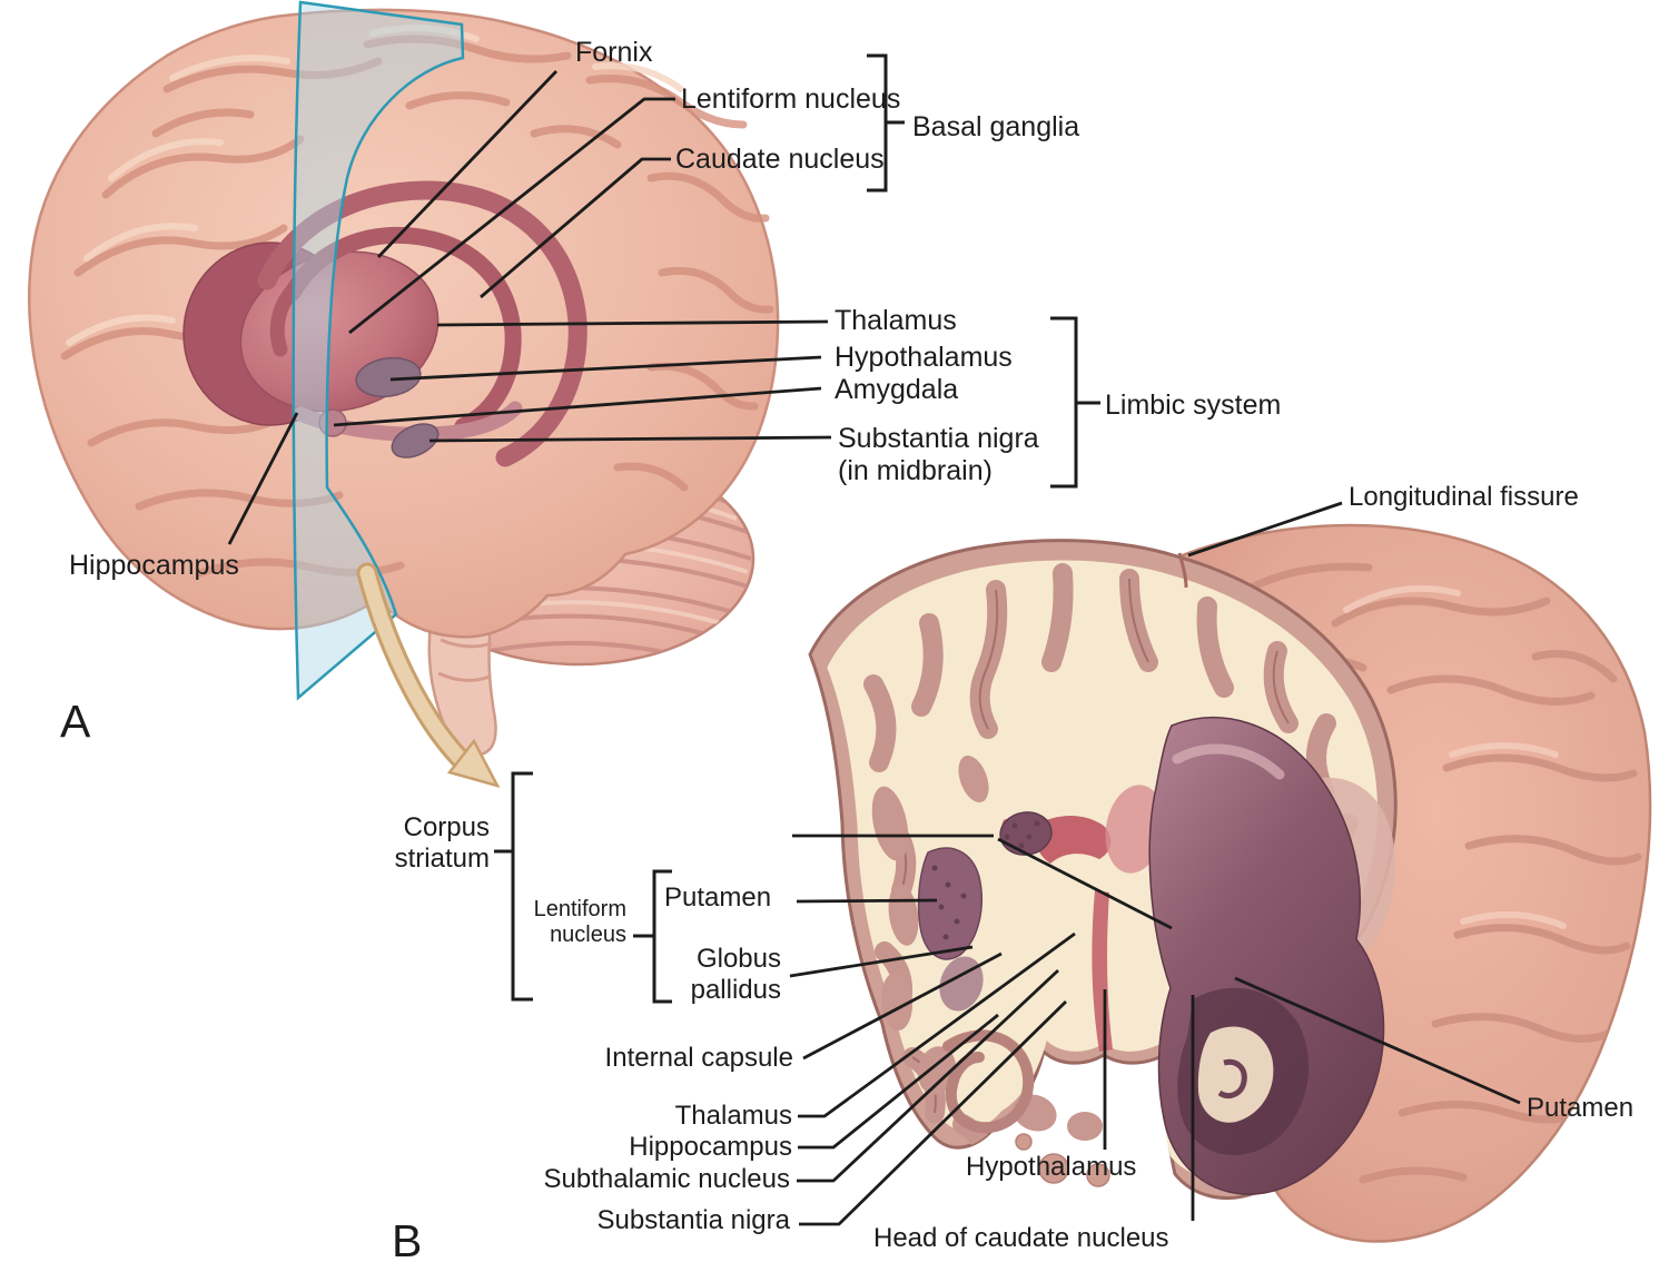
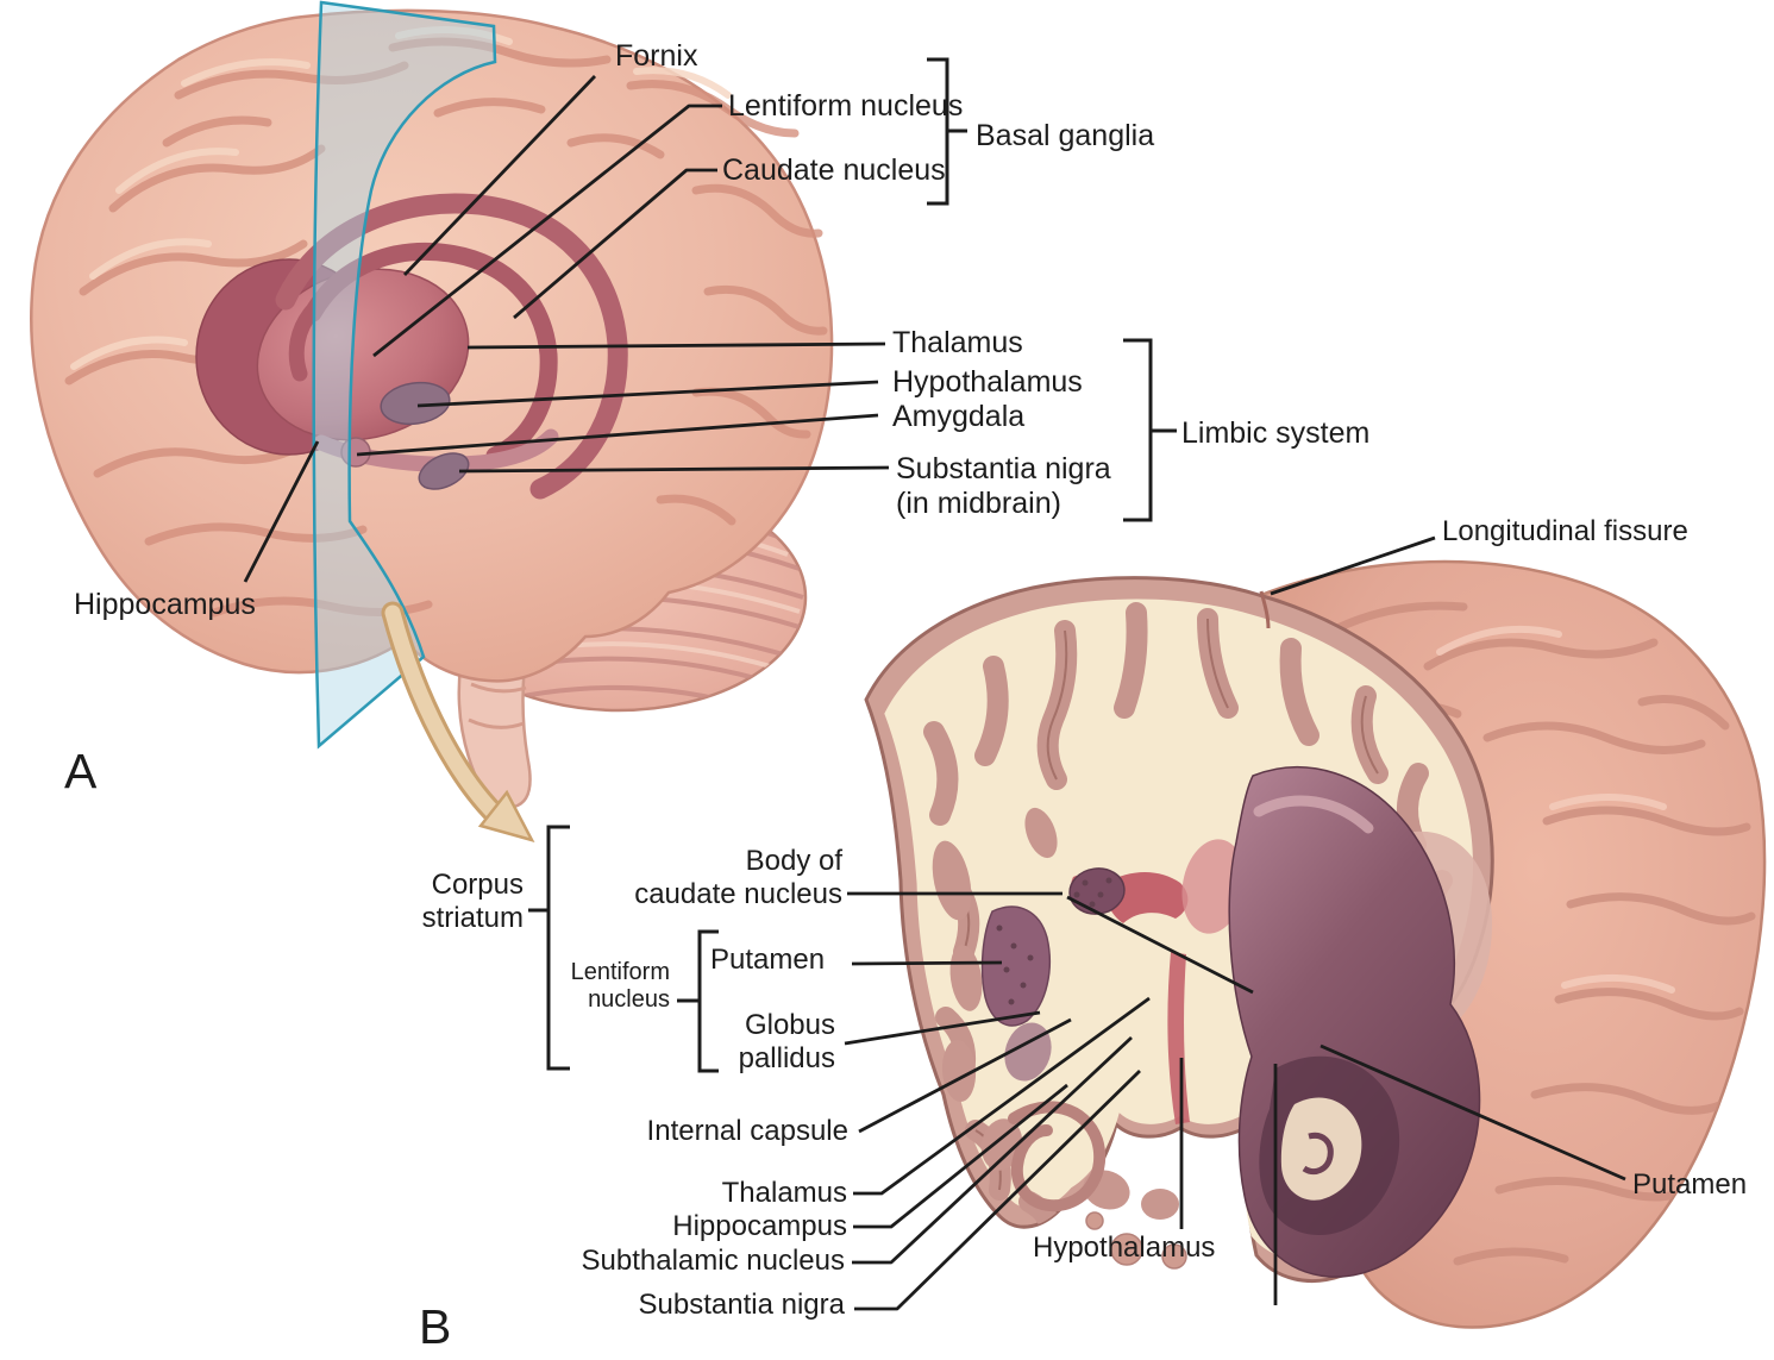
  Fornix
  Lentiform nucleus
  Caudate nucleus
  Basal ganglia
  Thalamus
  Hypothalamus
  Amygdala
  Substantia nigra
  (in midbrain)
  Limbic system
  Hippocampus
  A
  Longitudinal fissure
  Corpus
  striatum
+ Body of
+ caudate nucleus
  Lentiform
  nucleus
  Putamen
  Globus
  pallidus
  Internal capsule
  Thalamus
  Hippocampus
  Subthalamic nucleus
  Substantia nigra
  Hypothalamus
- Head of caudate nucleus
  Putamen
  B
